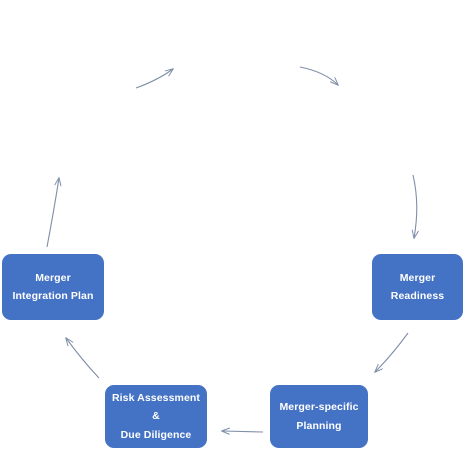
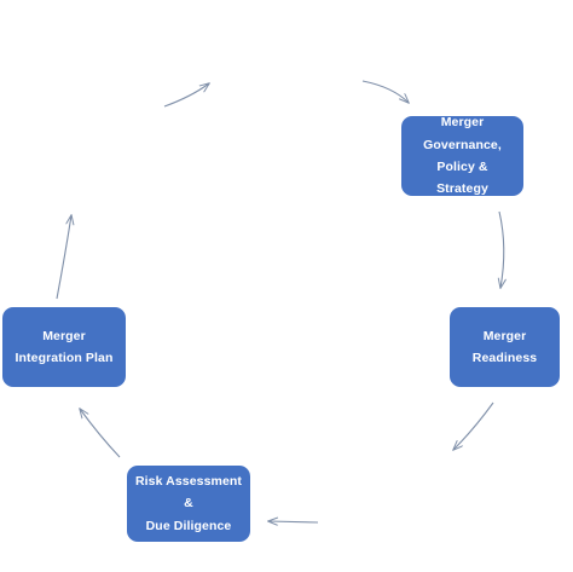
+ Merger Governance,
+ Policy &
+ Strategy
  Merger
  Readiness
- Merger-specific
- Planning
  Risk Assessment &
  Due Diligence
  Merger
  Integration Plan
